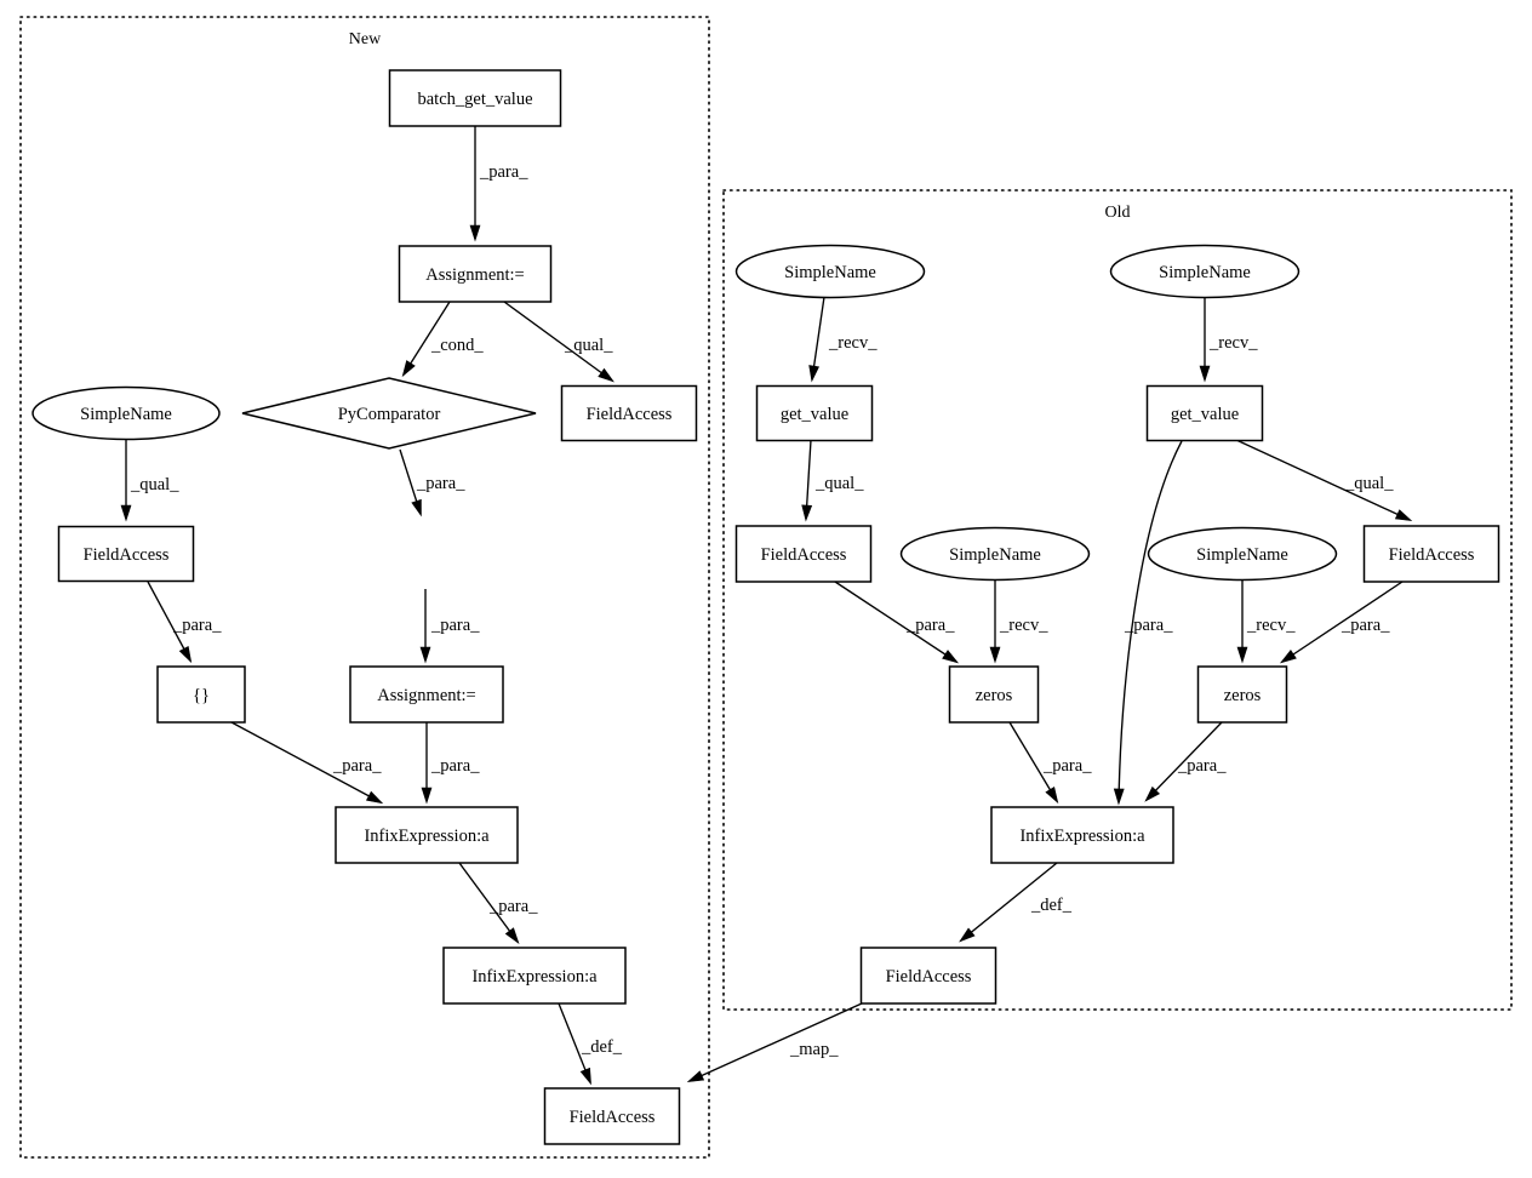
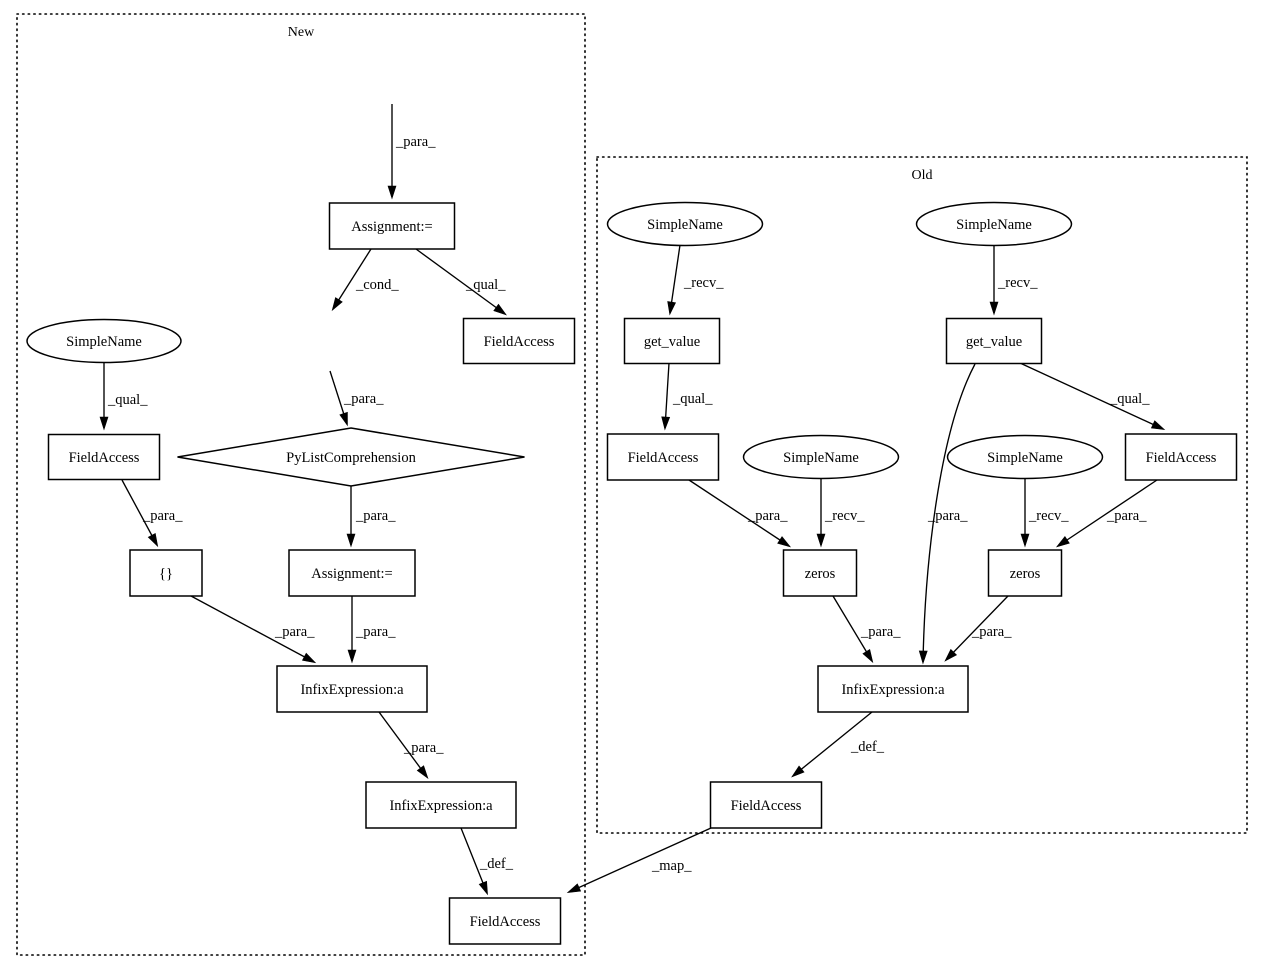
  New
  Old
  _para_
  _cond_
  _qual_
  _qual_
  _para_
  _para_
  _para_
  _para_
  _para_
  _para_
  _def_
  _recv_
  _recv_
  _qual_
  _qual_
  _para_
  _para_
  _recv_
  _recv_
  _para_
  _para_
  _para_
  _def_
  _map_
- batch_get_value
  Assignment:=
  SimpleName
- PyComparator
  FieldAccess
  FieldAccess
+ PyListComprehension
  {}
  Assignment:=
  InfixExpression:a
  InfixExpression:a
  FieldAccess
  SimpleName
  SimpleName
  get_value
  get_value
  FieldAccess
  SimpleName
  SimpleName
  FieldAccess
  zeros
  zeros
  InfixExpression:a
  FieldAccess
